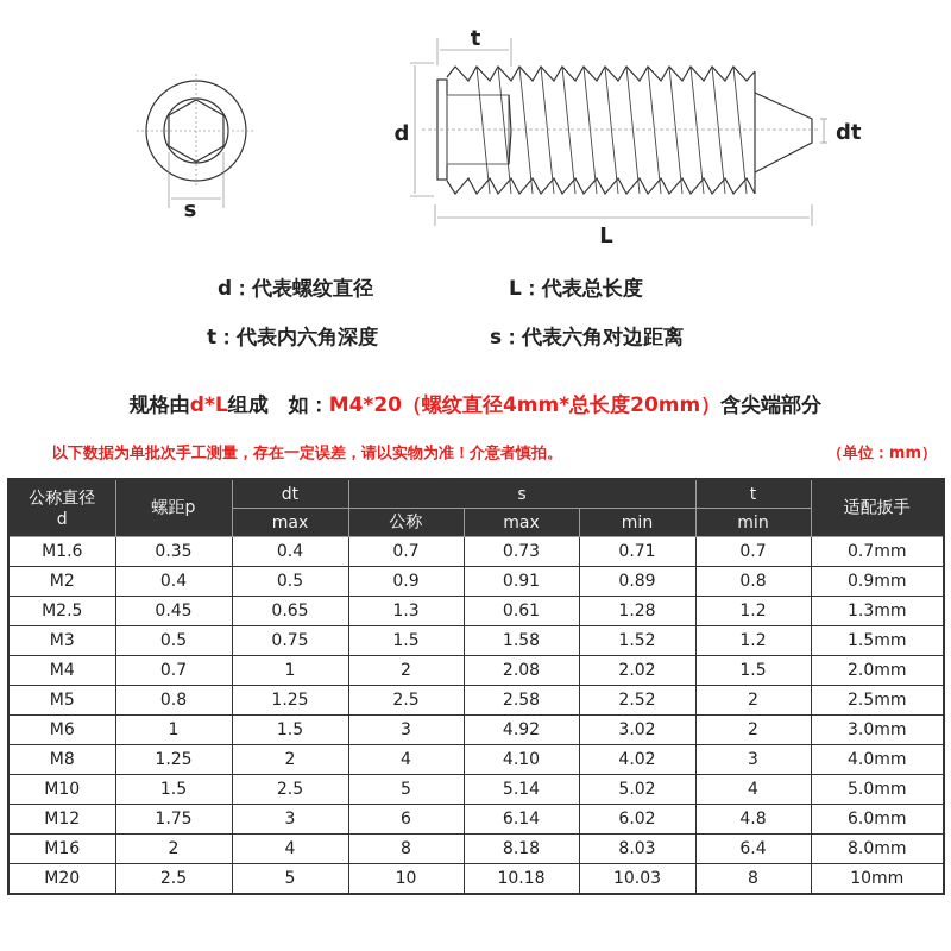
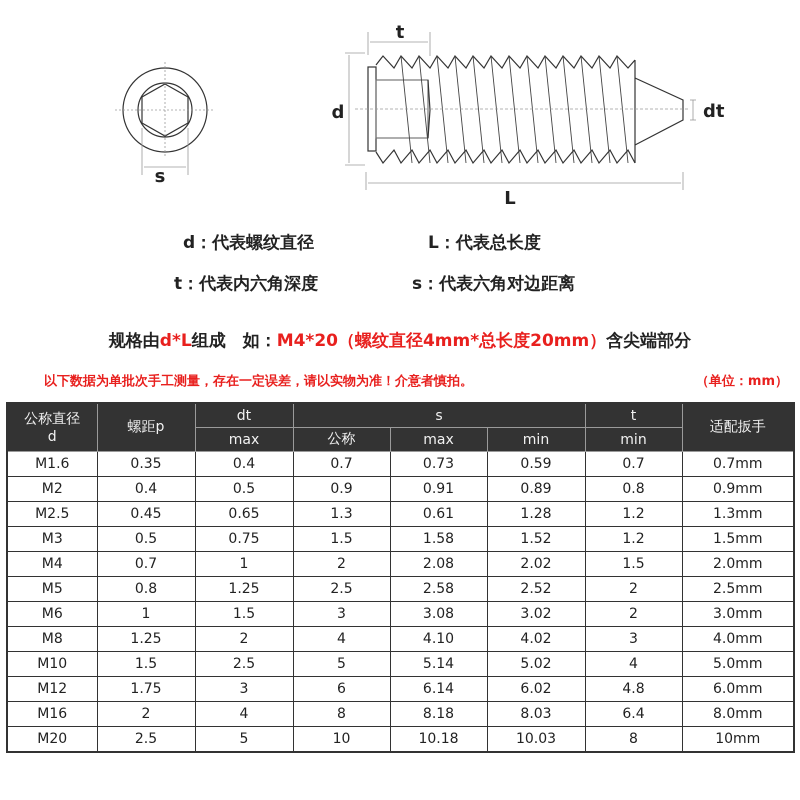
  s
  t
  d
  L
  dt
  d：代表螺纹直径
  L：代表总长度
  t：代表内六角深度
  s：代表六角对边距离
  规格由d*L组成 如：M4*20（螺纹直径4mm*总长度20mm）含尖端部分
  以下数据为单批次手工测量，存在一定误差，请以实物为准！介意者慎拍。
  （单位：mm）
  公称直径d	螺距p	dt	s	t	适配扳手
  max	公称	max	min	min
- M1.6	0.35	0.4	0.7	0.73	0.71	0.7	0.7mm
+ M1.6	0.35	0.4	0.7	0.73	0.59	0.7	0.7mm
  M2	0.4	0.5	0.9	0.91	0.89	0.8	0.9mm
  M2.5	0.45	0.65	1.3	0.61	1.28	1.2	1.3mm
  M3	0.5	0.75	1.5	1.58	1.52	1.2	1.5mm
  M4	0.7	1	2	2.08	2.02	1.5	2.0mm
  M5	0.8	1.25	2.5	2.58	2.52	2	2.5mm
- M6	1	1.5	3	4.92	3.02	2	3.0mm
+ M6	1	1.5	3	3.08	3.02	2	3.0mm
  M8	1.25	2	4	4.10	4.02	3	4.0mm
  M10	1.5	2.5	5	5.14	5.02	4	5.0mm
  M12	1.75	3	6	6.14	6.02	4.8	6.0mm
  M16	2	4	8	8.18	8.03	6.4	8.0mm
  M20	2.5	5	10	10.18	10.03	8	10mm
